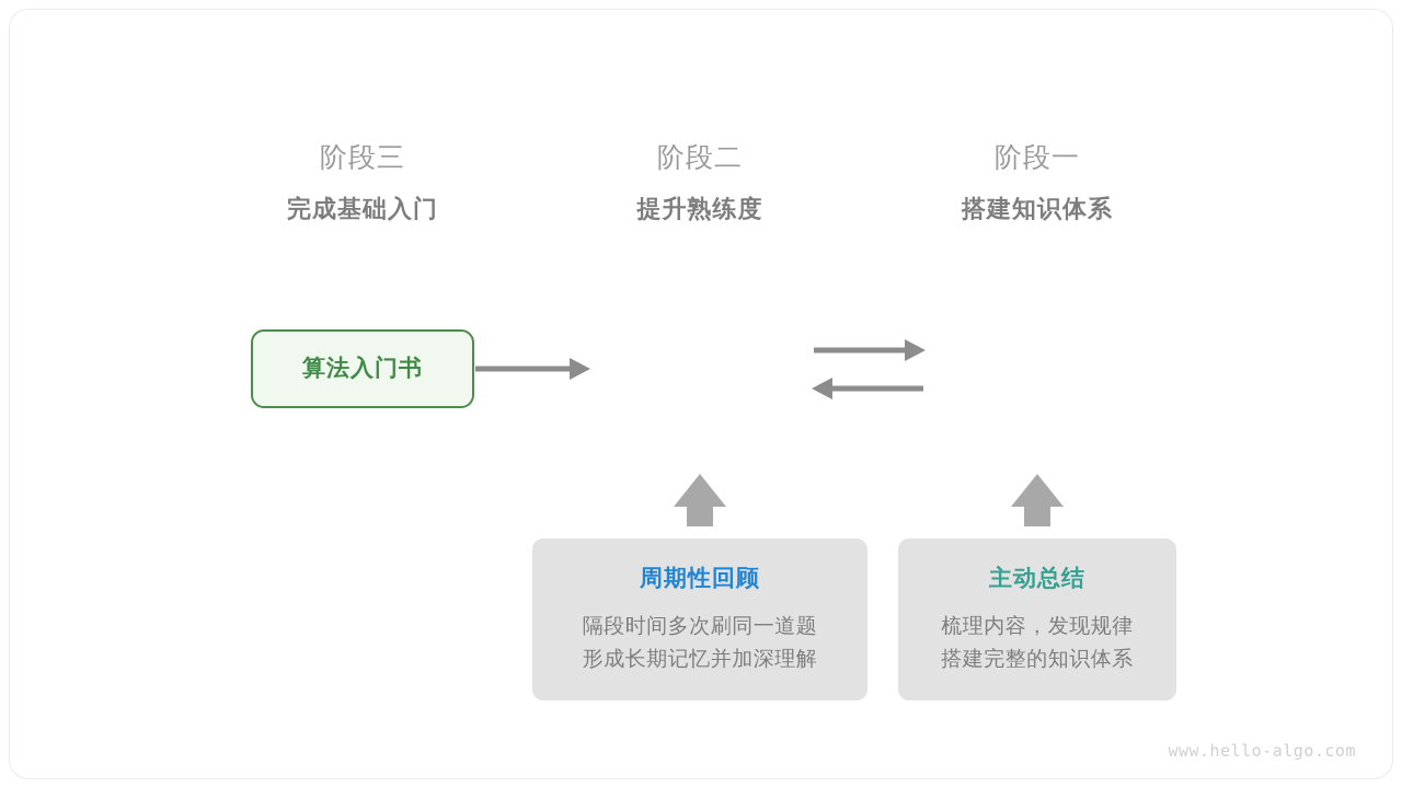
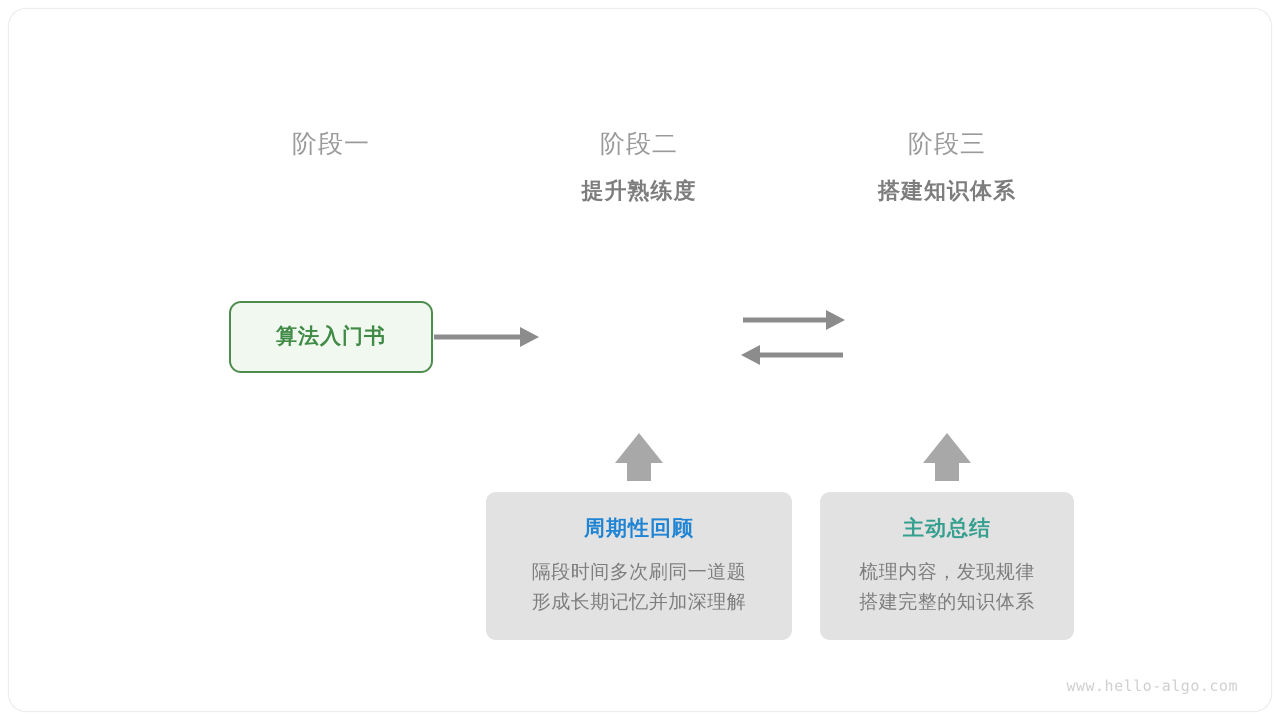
- 阶段三
+ 阶段一
- 完成基础入门
  阶段二
  提升熟练度
- 阶段一
+ 阶段三
  搭建知识体系
  算法入门书
  周期性回顾
  隔段时间多次刷同一道题
  形成长期记忆并加深理解
  主动总结
  梳理内容，发现规律
  搭建完整的知识体系
  www.hello-algo.com
